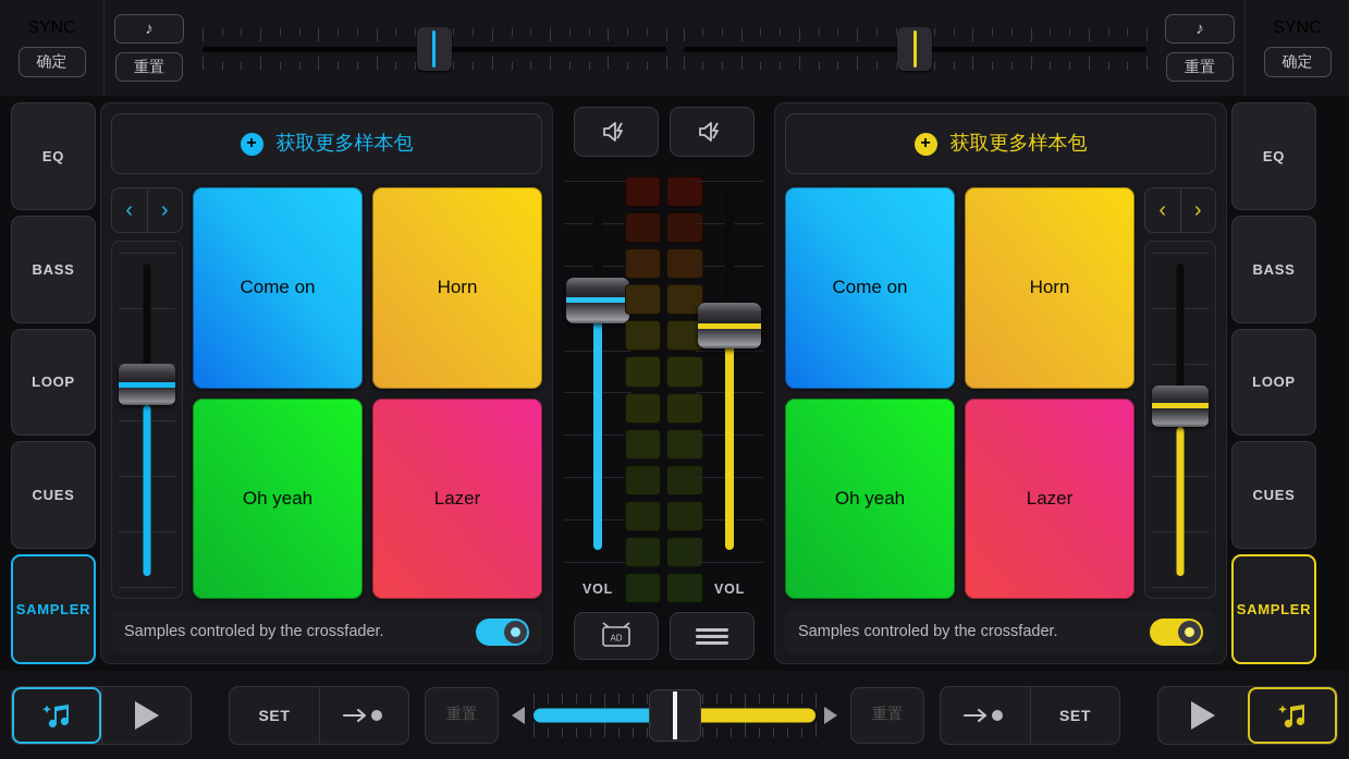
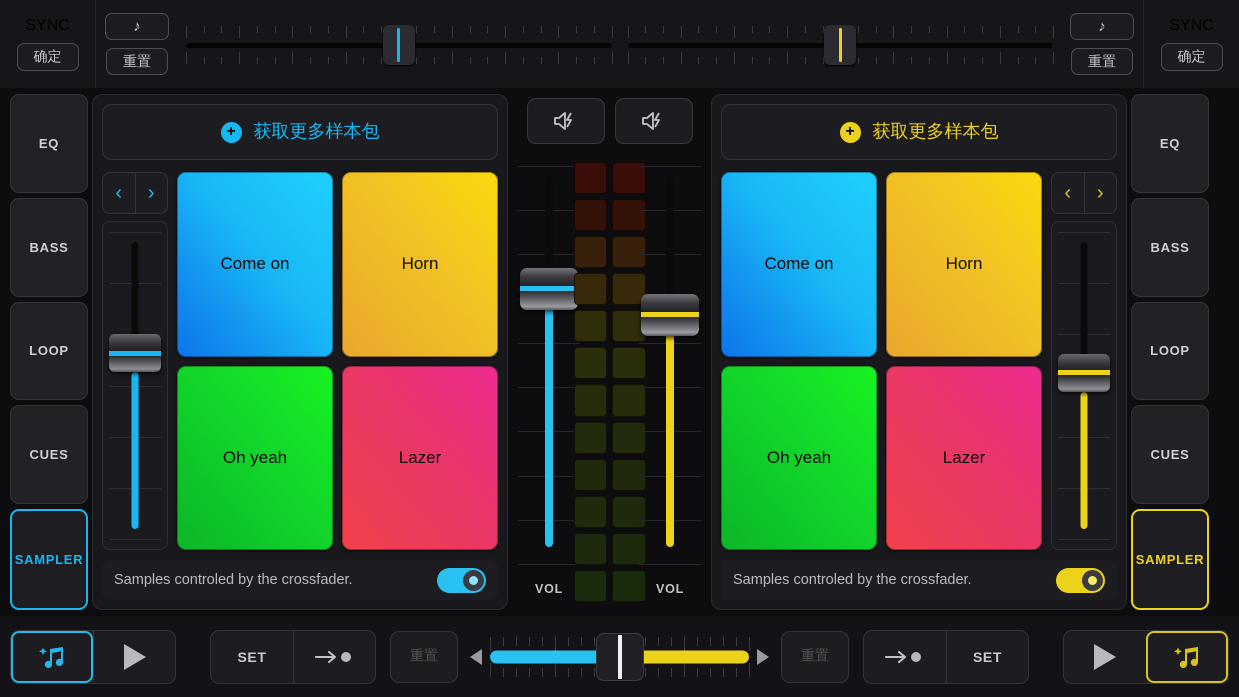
  SYNC
  确定
  ♪
  重置
  ♪
  重置
  SYNC
  确定
  EQ
  BASS
  LOOP
  CUES
  SAMPLER
  +
  获取更多样本包
  ‹
  ›
  Come on
  Horn
  Oh yeah
  Lazer
  Samples controled by the crossfader.
  VOL
  VOL
- AD
  +
  获取更多样本包
  ‹
  ›
  Come on
  Horn
  Oh yeah
  Lazer
  Samples controled by the crossfader.
  EQ
  BASS
  LOOP
  CUES
  SAMPLER
  SET
  重置
  重置
  SET
